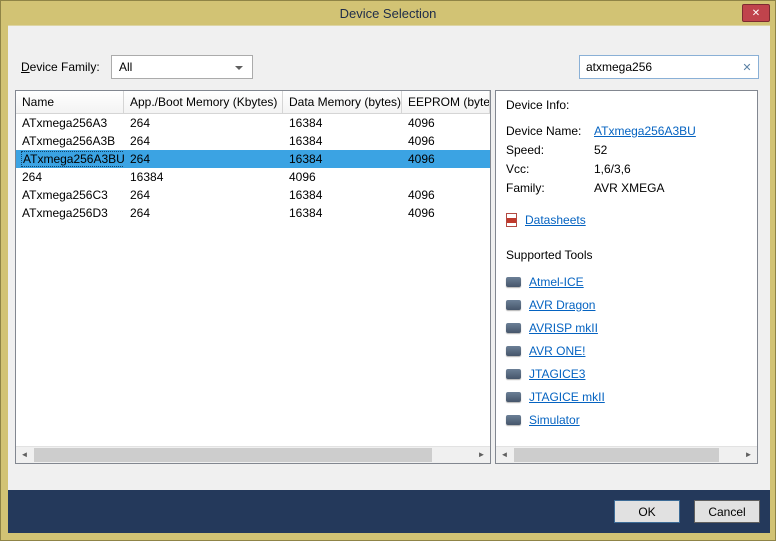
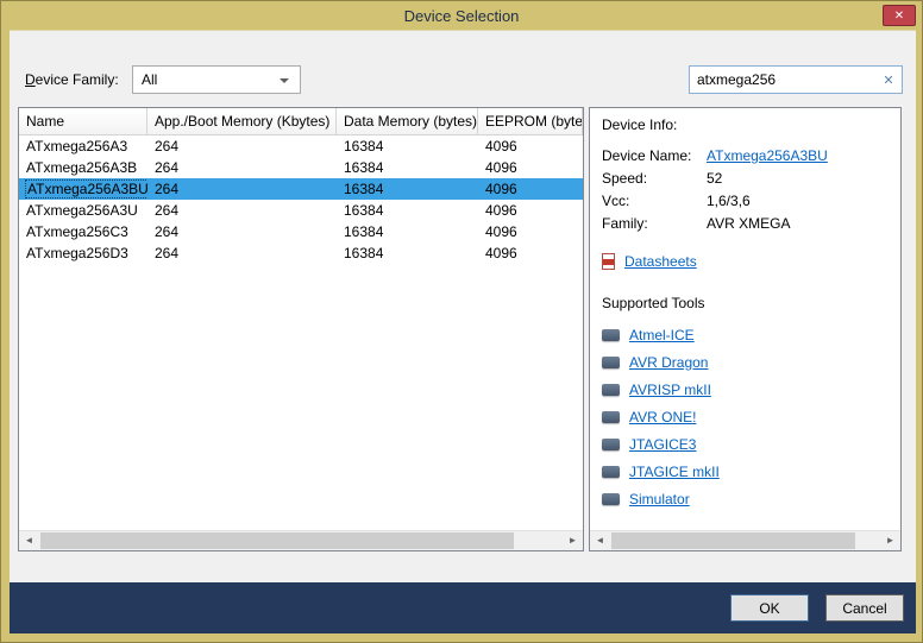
  Device Selection
  ✕
  Device Family:
  All
  atxmega256
  ✕
  Name
  App./Boot Memory (Kbytes)
  Data Memory (bytes)
  EEPROM (byte
  ATxmega256A3
  264
  16384
  4096
  ATxmega256A3B
  264
  16384
  4096
  ATxmega256A3BU
  264
  16384
  4096
+ ATxmega256A3U
  264
  16384
  4096
  ATxmega256C3
  264
  16384
  4096
  ATxmega256D3
  264
  16384
  4096
  ◄
  ►
  Device Info:
  Device Name:
  ATxmega256A3BU
  Speed:
  52
  Vcc:
  1,6/3,6
  Family:
  AVR XMEGA
  Datasheets
  Supported Tools
  Atmel-ICE
  AVR Dragon
  AVRISP mkII
  AVR ONE!
  JTAGICE3
  JTAGICE mkII
  Simulator
  ◄
  ►
  OK
  Cancel
